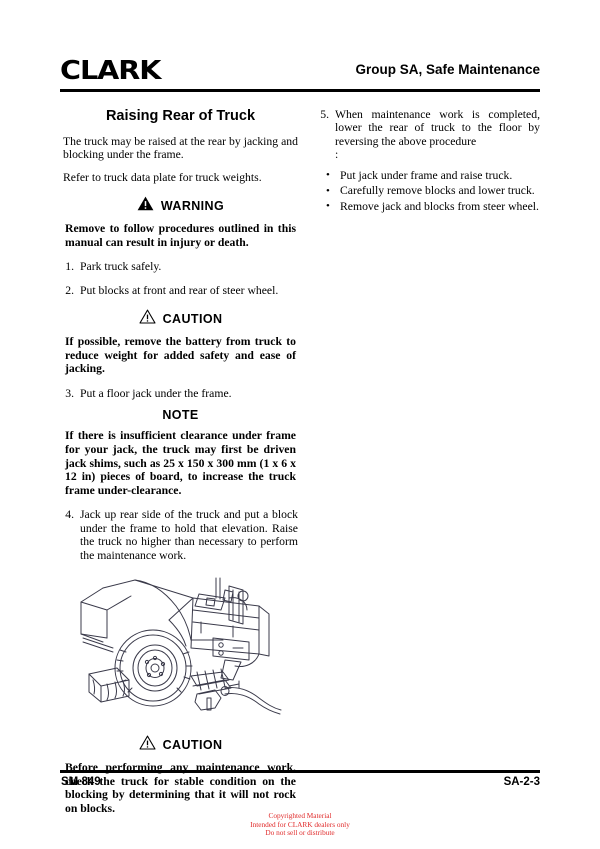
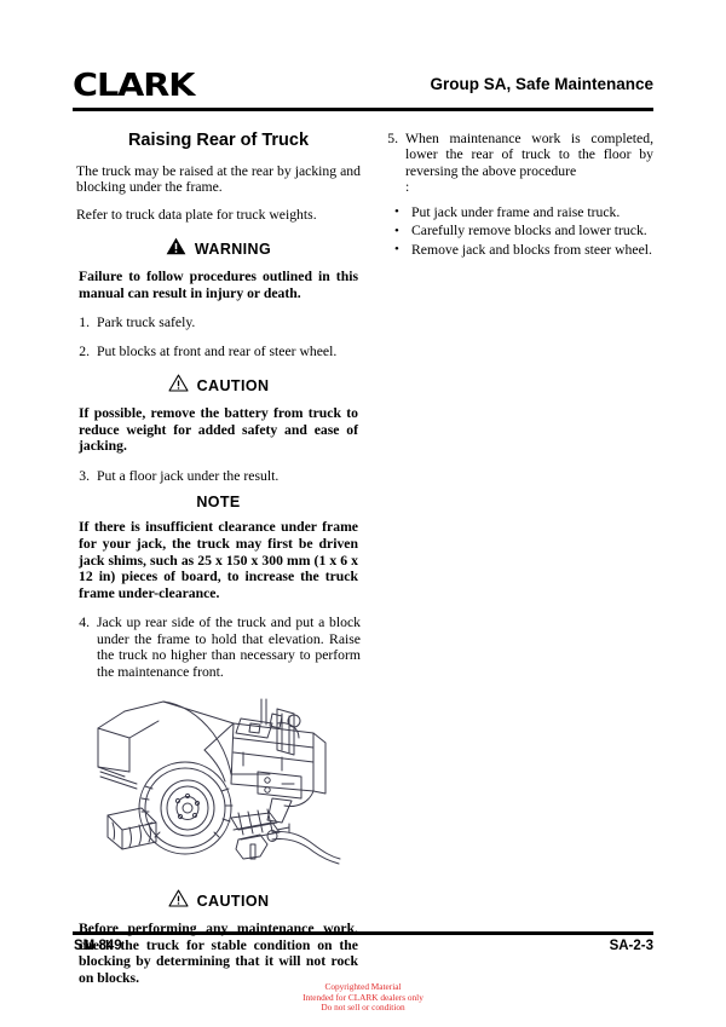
  CLARK
  Group SA, Safe Maintenance
  Raising Rear of Truck
  The truck may be raised at the rear by jacking and blocking under the frame.
  Refer to truck data plate for truck weights.
  WARNING
- Remove to follow procedures outlined in this manual can result in injury or death.
+ Failure to follow procedures outlined in this manual can result in injury or death.
  1.
  Park truck safely.
  2.
  Put blocks at front and rear of steer wheel.
  CAUTION
  If possible, remove the battery from truck to reduce weight for added safety and ease of jacking.
  3.
- Put a floor jack under the frame.
+ Put a floor jack under the result.
  NOTE
  If there is insufficient clearance under frame for your jack, the truck may first be driven jack shims, such as 25 x 150 x 300 mm (1 x 6 x 12 in) pieces of board, to increase the truck frame under-clearance.
  4.
- Jack up rear side of the truck and put a block under the frame to hold that elevation. Raise the truck no higher than necessary to perform the maintenance work.
+ Jack up rear side of the truck and put a block under the frame to hold that elevation. Raise the truck no higher than necessary to perform the maintenance front.
  CAUTION
  Before performing any maintenance work, check the truck for stable condition on the blocking by determining that it will not rock on blocks.
  5.
  When maintenance work is completed, lower the rear of truck to the floor by reversing the above procedure
  :
  •
  Put jack under frame and raise truck.
  •
  Carefully remove blocks and lower truck.
  •
  Remove jack and blocks from steer wheel.
  SM 849
  SA-2-3
  Copyrighted Material
  Intended for CLARK dealers only
- Do not sell or distribute
+ Do not sell or condition
